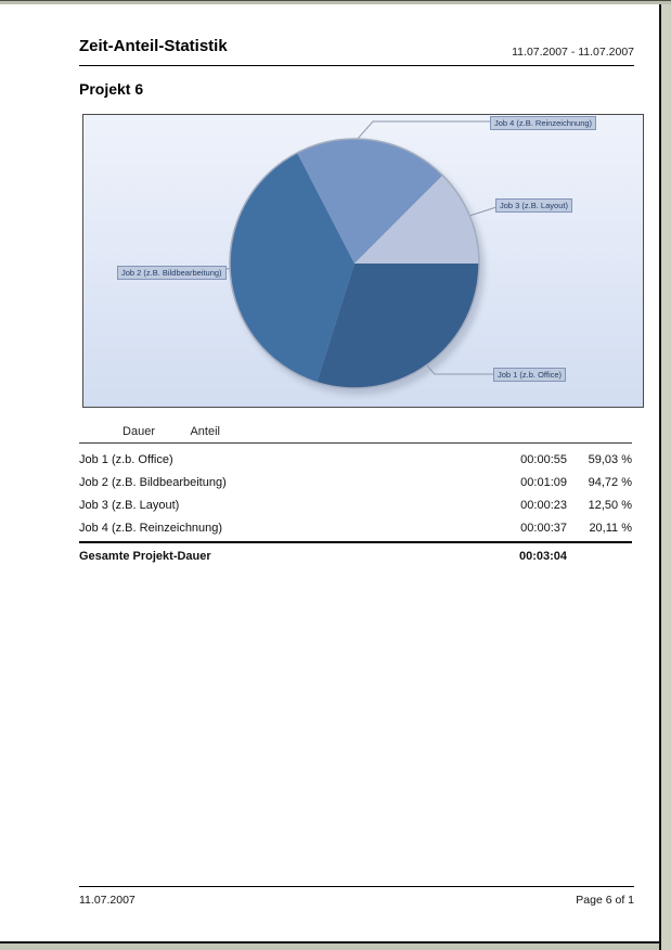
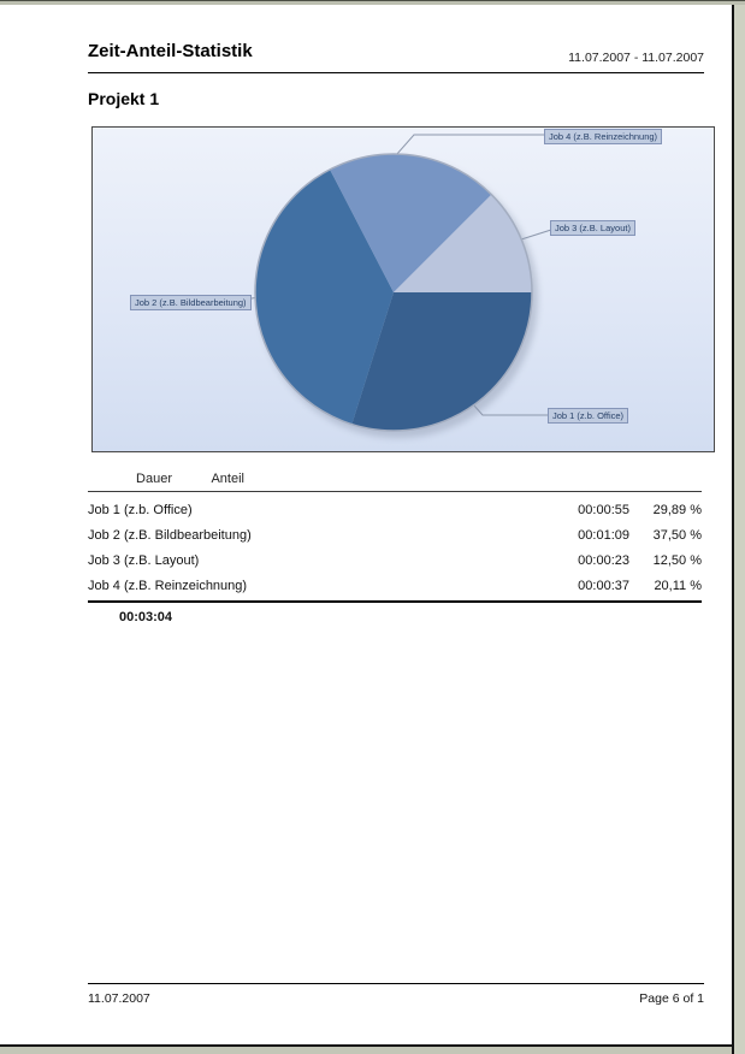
  Zeit-Anteil-Statistik
  11.07.2007 - 11.07.2007
- Projekt 6
+ Projekt 1
  Job 4 (z.B. Reinzeichnung)
  Job 3 (z.B. Layout)
  Job 2 (z.B. Bildbearbeitung)
  Job 1 (z.b. Office)
  Dauer
  Anteil
  Job 1 (z.b. Office)
  00:00:55
- 59,03 %
+ 29,89 %
  Job 2 (z.B. Bildbearbeitung)
  00:01:09
- 94,72 %
+ 37,50 %
  Job 3 (z.B. Layout)
  00:00:23
  12,50 %
  Job 4 (z.B. Reinzeichnung)
  00:00:37
  20,11 %
- Gesamte Projekt-Dauer
  00:03:04
  11.07.2007
  Page 6 of 1
